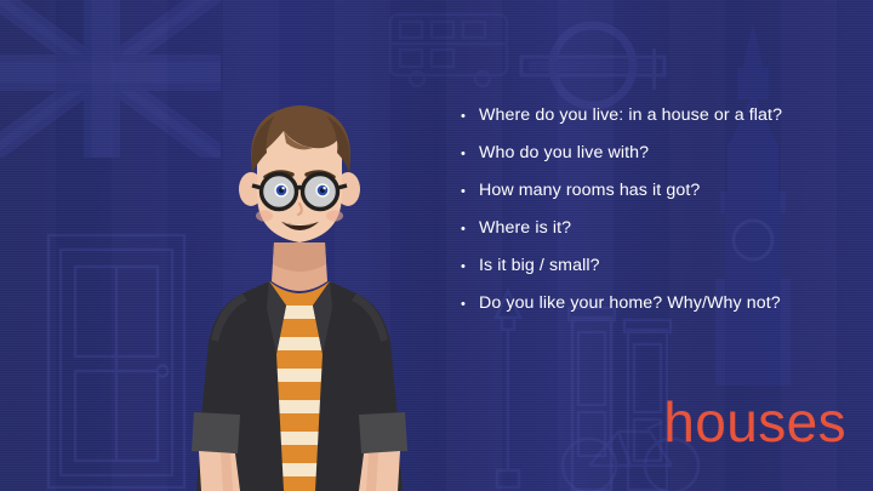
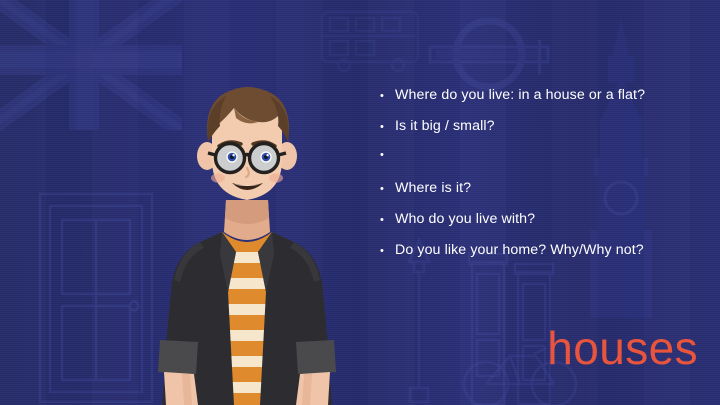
  •
  Where do you live: in a house or a flat?
  •
- Who do you live with?
+ Is it big / small?
  •
- How many rooms has it got?
  •
  Where is it?
  •
- Is it big / small?
+ Who do you live with?
  •
  Do you like your home? Why/Why not?
  houses
